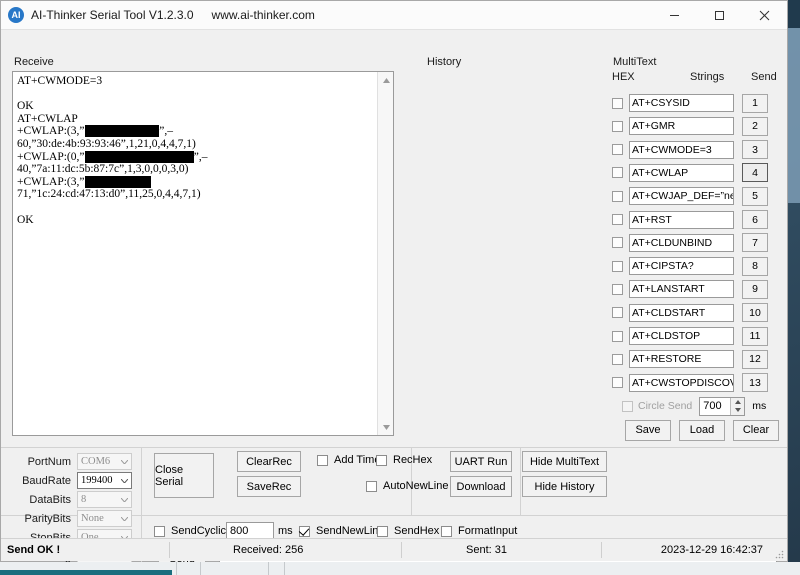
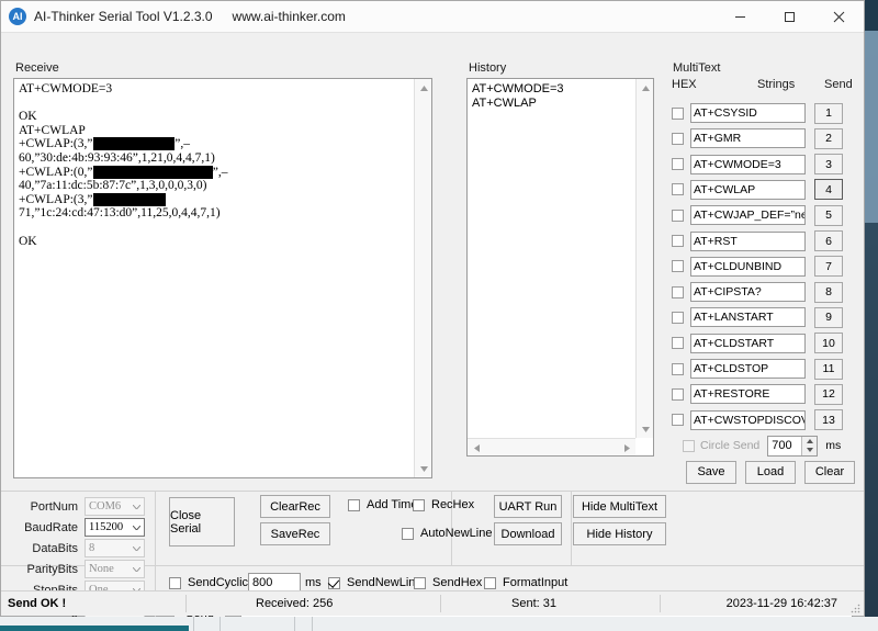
  AI
  AI-Thinker Serial Tool V1.2.3.0
  www.ai-thinker.com
  Receive
  AT+CWMODE=3 OK AT+CWLAP +CWLAP:(3,” ”,– 60,”30:de:4b:93:93:46”,1,21,0,4,4,7,1) +CWLAP:(0,” ”,– 40,”7a:11:dc:5b:87:7c”,1,3,0,0,0,3,0) +CWLAP:(3,” 71,”1c:24:cd:47:13:d0”,11,25,0,4,4,7,1) OK
  History
+ AT+CWMODE=3 AT+CWLAP
  MultiText
  HEX
  Strings
  Send
  AT+CSYSID
  1
  AT+GMR
  2
  AT+CWMODE=3
  3
  AT+CWLAP
  4
  AT+CWJAP_DEF=”ne
  5
  AT+RST
  6
  AT+CLDUNBIND
  7
  AT+CIPSTA?
  8
  AT+LANSTART
  9
  AT+CLDSTART
  10
  AT+CLDSTOP
  11
  AT+RESTORE
  12
  AT+CWSTOPDISCOV
  13
  Circle Send
  700
  ms
  Save
  Load
  Clear
  PortNum
  COM6
  BaudRate
- 199400
+ 115200
  DataBits
  8
  ParityBits
  None
  Close Serial
  ClearRec
  SaveRec
  Add Tim
  RecHex
  AutoNewLine
  UART Run
  Download
  Hide MultiText
  Hide History
  SendCyclic
  800
  ms
  SendNewLin
  SendHex
  FormatInput
  Send OK !
  Received: 256
  Sent: 31
- 2023-12-29 16:42:37
+ 2023-11-29 16:42:37
